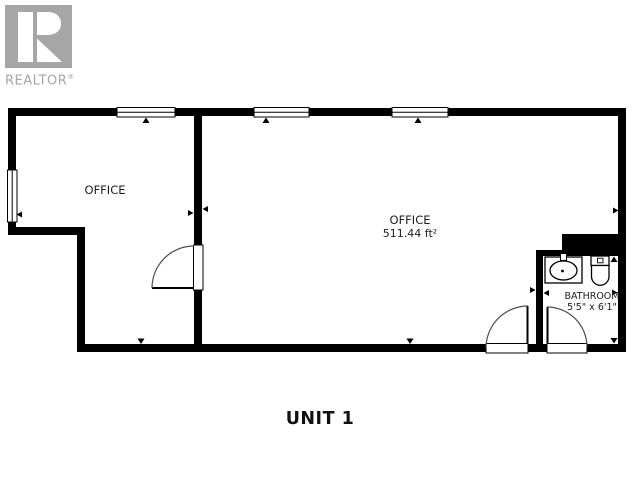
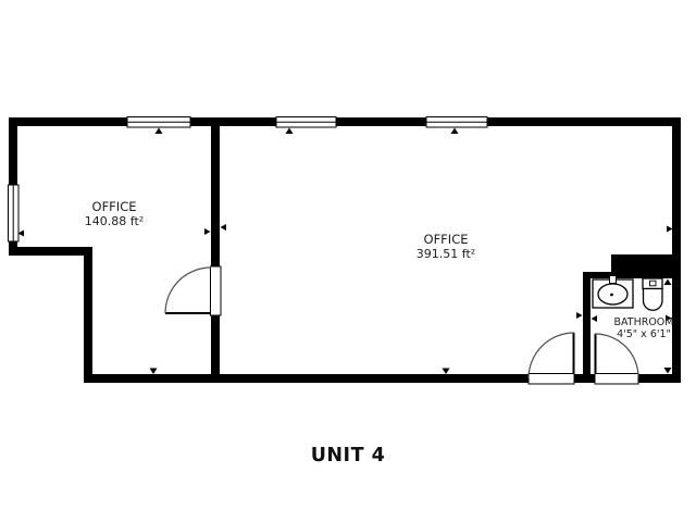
- REALTOR®
  OFFICE
+ 140.88 ft²
  OFFICE
- 511.44 ft²
+ 391.51 ft²
  BATHROOM
- 5'5" x 6'1"
+ 4'5" x 6'1"
- UNIT 1
+ UNIT 4
